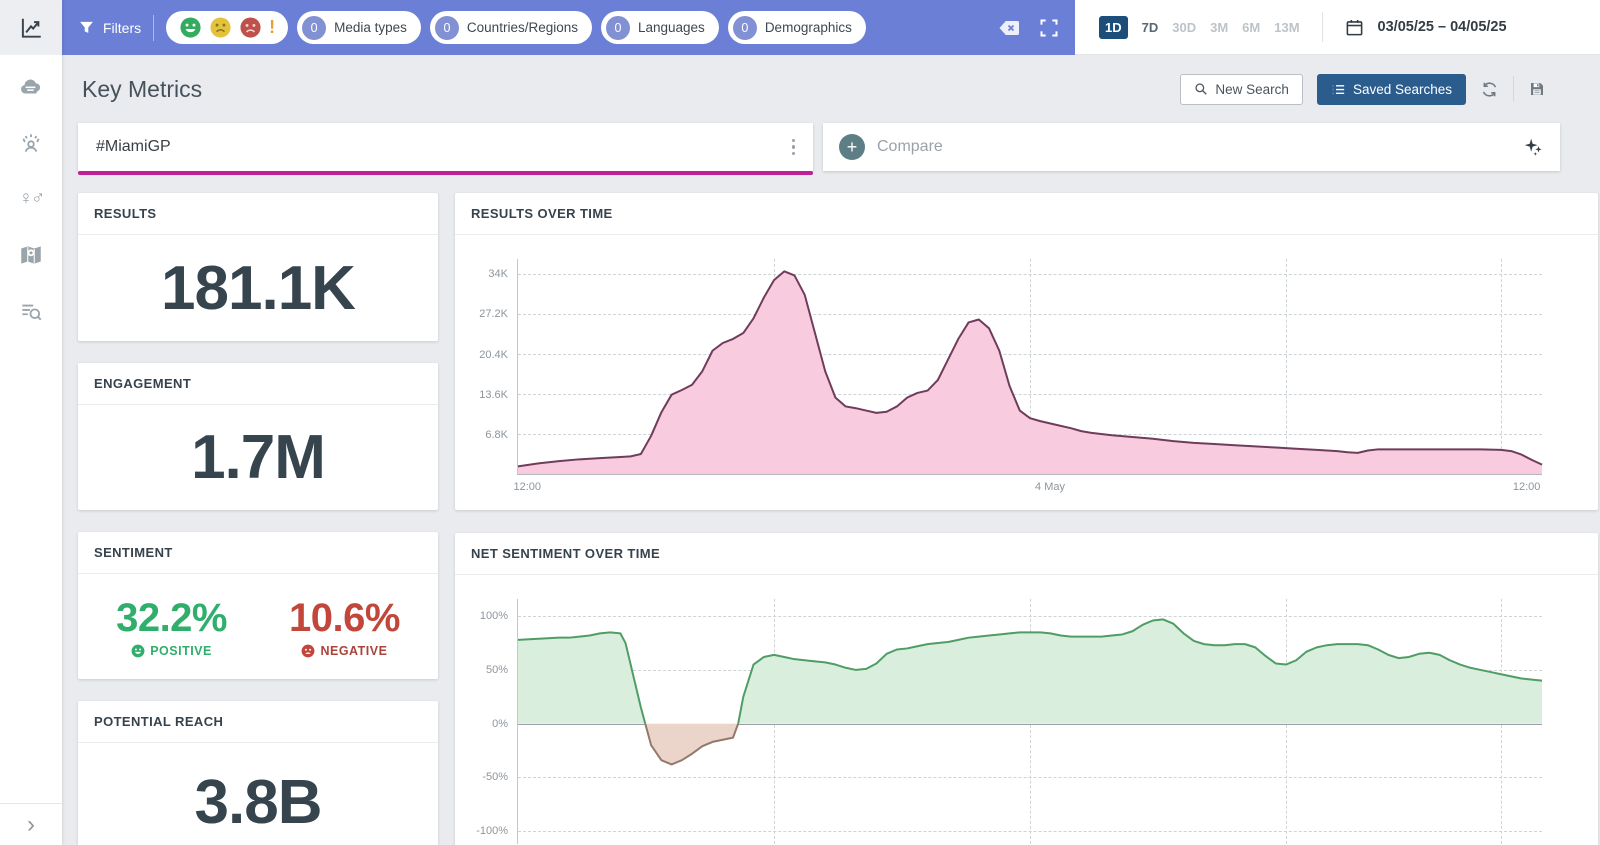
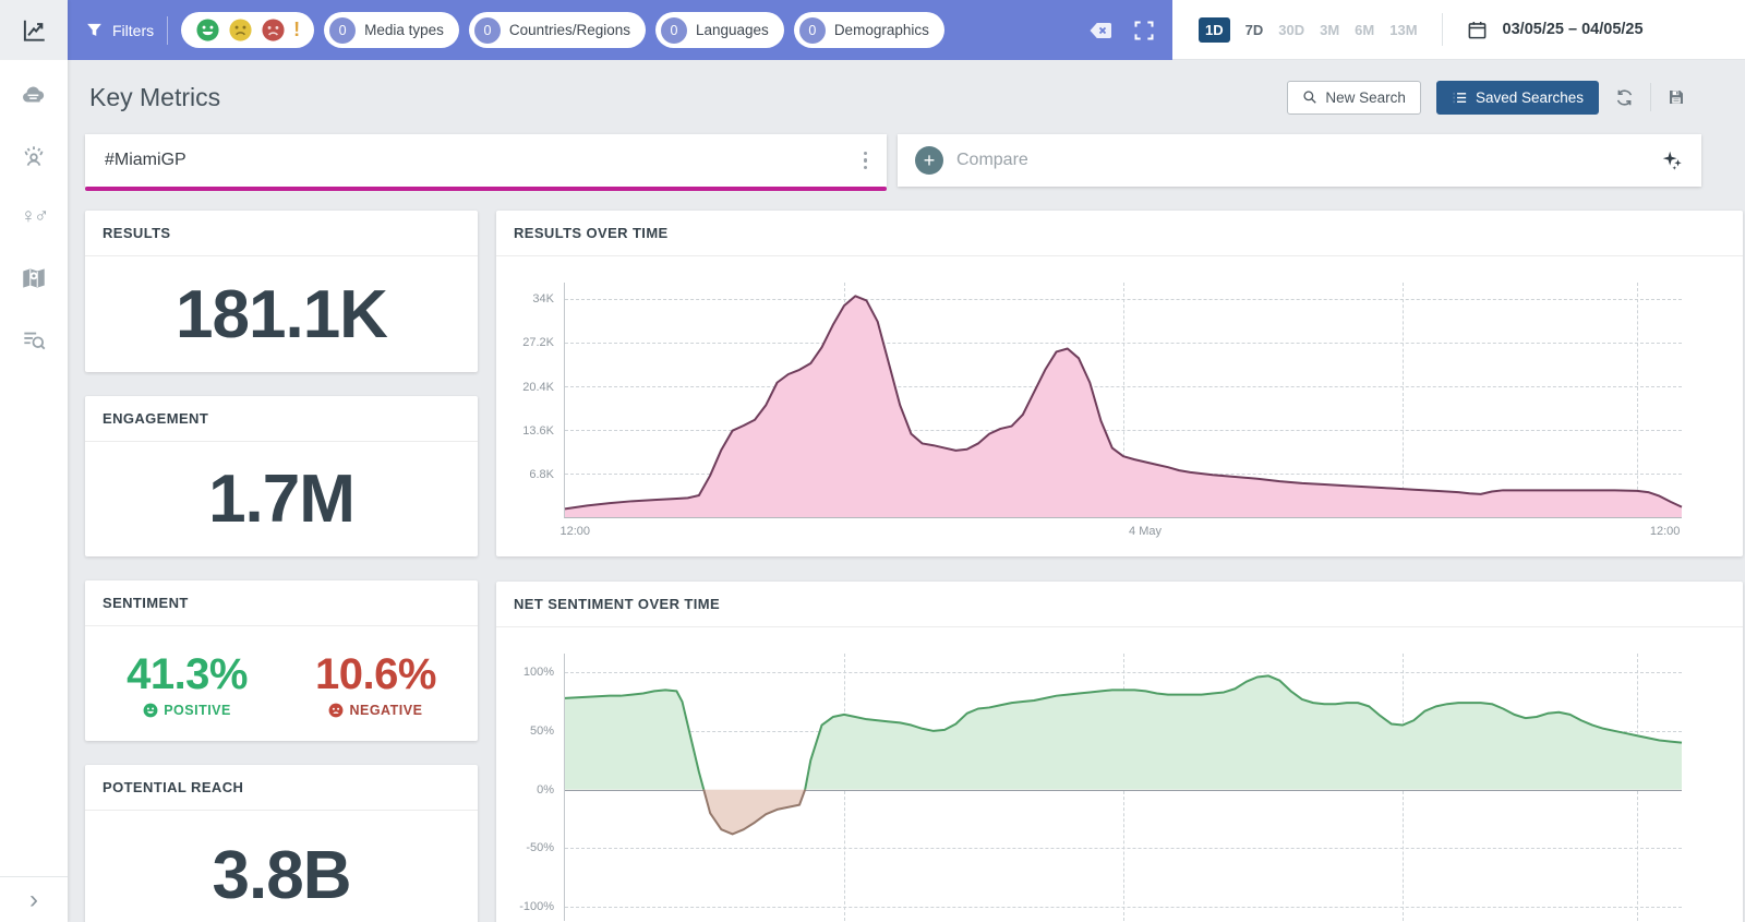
  ♀♂
  ›
  Filters
  !
  0
  Media types
  0
  Countries/Regions
  0
  Languages
  0
  Demographics
  1D
  7D
  30D
  3M
  6M
  13M
  03/05/25 – 04/05/25
  Key Metrics
  New Search
  Saved Searches
  #MiamiGP
  +
  Compare
  RESULTS
  181.1K
  ENGAGEMENT
  1.7M
  SENTIMENT
- 32.2%
+ 41.3%
  POSITIVE
  10.6%
  NEGATIVE
  POTENTIAL REACH
  3.8B
  RESULTS OVER TIME
  34K
  27.2K
  20.4K
  13.6K
  6.8K
  12:00
  4 May
  12:00
  NET SENTIMENT OVER TIME
  100%
  50%
  0%
  -50%
  -100%
